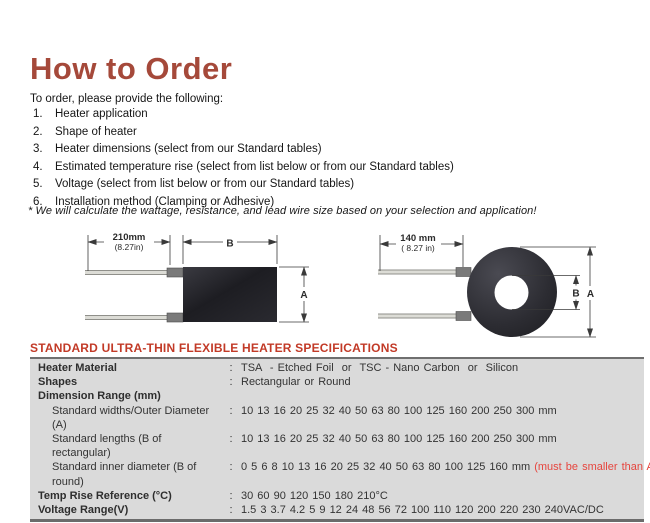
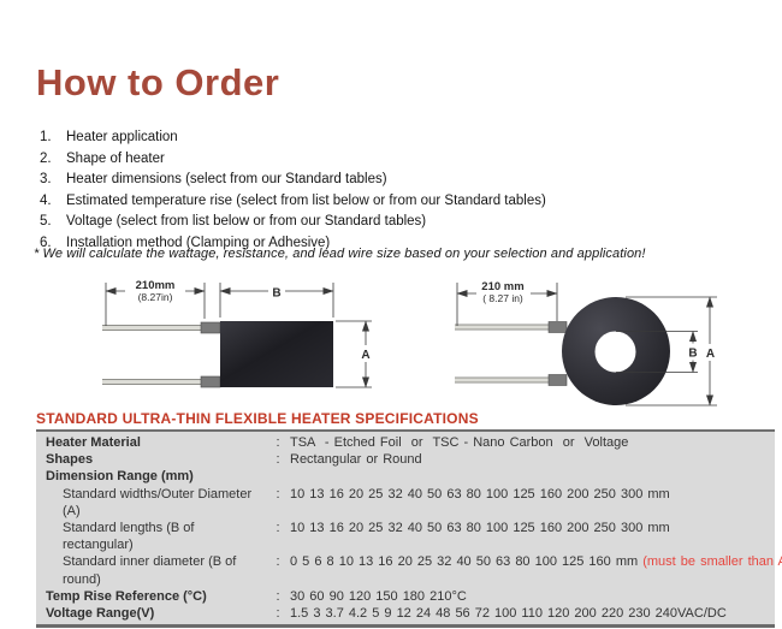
  How to Order
- To order, please provide the following:
  1.
  Heater application
  2.
  Shape of heater
  3.
  Heater dimensions (select from our Standard tables)
  4.
  Estimated temperature rise (select from list below or from our Standard tables)
  5.
  Voltage (select from list below or from our Standard tables)
  6.
  Installation method (Clamping or Adhesive)
  * We will calculate the wattage, resistance, and lead wire size based on your selection and application!
  210mm
  (8.27in)
  B
  A
- 140 mm
+ 210 mm
  ( 8.27 in)
  B
  A
  STANDARD ULTRA-THIN FLEXIBLE HEATER SPECIFICATIONS
  Heater Material
  :
- TSA - Etched Foil or TSC - Nano Carbon or Silicon
+ TSA - Etched Foil or TSC - Nano Carbon or Voltage
  Shapes
  :
  Rectangular or Round
  Dimension Range (mm)
  Standard widths/Outer Diameter (A)
  :
  10 13 16 20 25 32 40 50 63 80 100 125 160 200 250 300 mm
  Standard lengths (B of rectangular)
  :
  10 13 16 20 25 32 40 50 63 80 100 125 160 200 250 300 mm
  Standard inner diameter (B of round)
  :
  0 5 6 8 10 13 16 20 25 32 40 50 63 80 100 125 160 mm (must be smaller than
  Temp Rise Reference (°C)
  :
  30 60 90 120 150 180 210°C
  Voltage Range(V)
  :
  1.5 3 3.7 4.2 5 9 12 24 48 56 72 100 110 120 200 220 230 240VAC/DC
